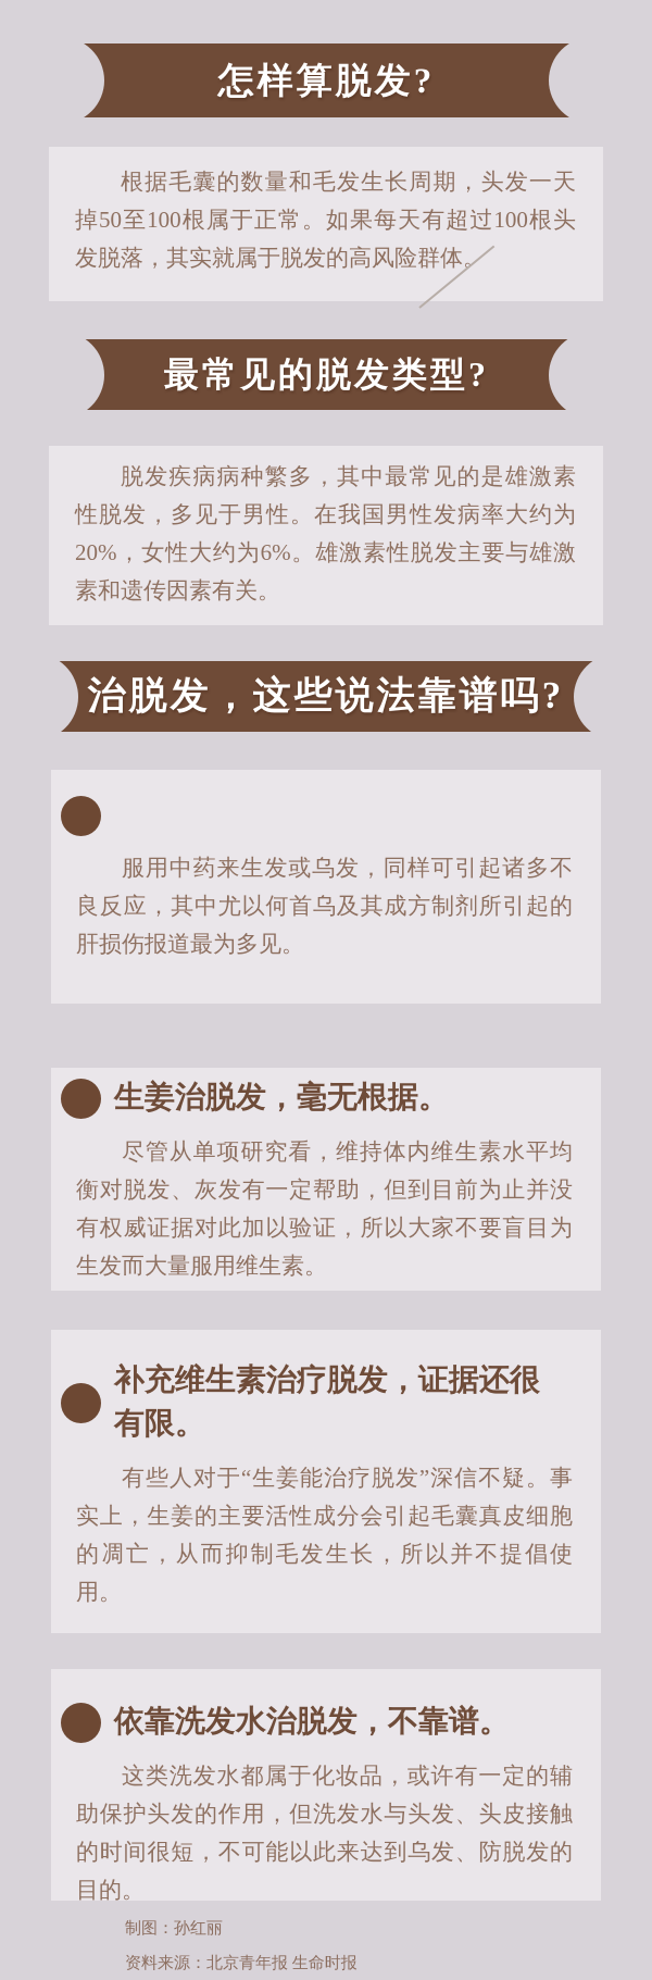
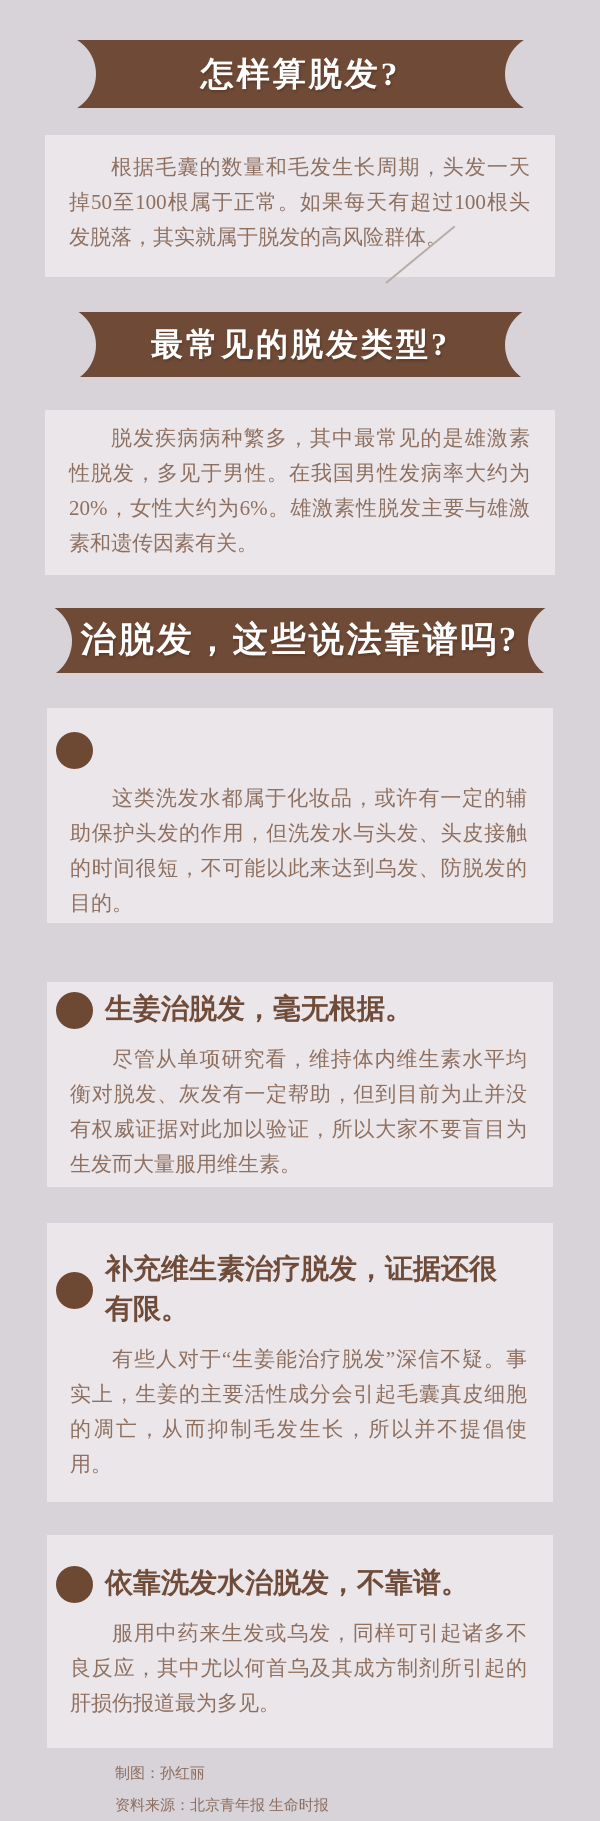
  怎样算脱发?
  根据毛囊的数量和毛发生长周期，头发一天掉50至100根属于正常。如果每天有超过100根头发脱落，其实就属于脱发的高风险群体。
  最常见的脱发类型?
  脱发疾病病种繁多，其中最常见的是雄激素性脱发，多见于男性。在我国男性发病率大约为20%，女性大约为6%。雄激素性脱发主要与雄激素和遗传因素有关。
  治脱发，这些说法靠谱吗?
- 服用中药来生发或乌发，同样可引起诸多不良反应，其中尤以何首乌及其成方制剂所引起的肝损伤报道最为多见。
+ 这类洗发水都属于化妆品，或许有一定的辅助保护头发的作用，但洗发水与头发、头皮接触的时间很短，不可能以此来达到乌发、防脱发的目的。
  生姜治脱发，毫无根据。
  尽管从单项研究看，维持体内维生素水平均衡对脱发、灰发有一定帮助，但到目前为止并没有权威证据对此加以验证，所以大家不要盲目为生发而大量服用维生素。
  补充维生素治疗脱发，证据还很有限。
  有些人对于“生姜能治疗脱发”深信不疑。事实上，生姜的主要活性成分会引起毛囊真皮细胞的凋亡，从而抑制毛发生长，所以并不提倡使用。
  依靠洗发水治脱发，不靠谱。
- 这类洗发水都属于化妆品，或许有一定的辅助保护头发的作用，但洗发水与头发、头皮接触的时间很短，不可能以此来达到乌发、防脱发的目的。
+ 服用中药来生发或乌发，同样可引起诸多不良反应，其中尤以何首乌及其成方制剂所引起的肝损伤报道最为多见。
  制图：孙红丽
  资料来源：北京青年报 生命时报
